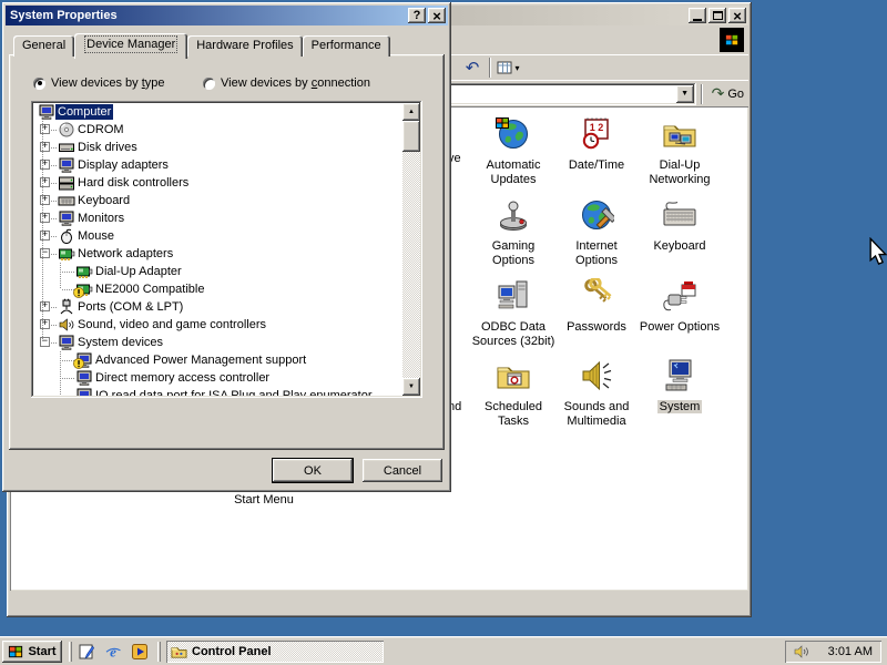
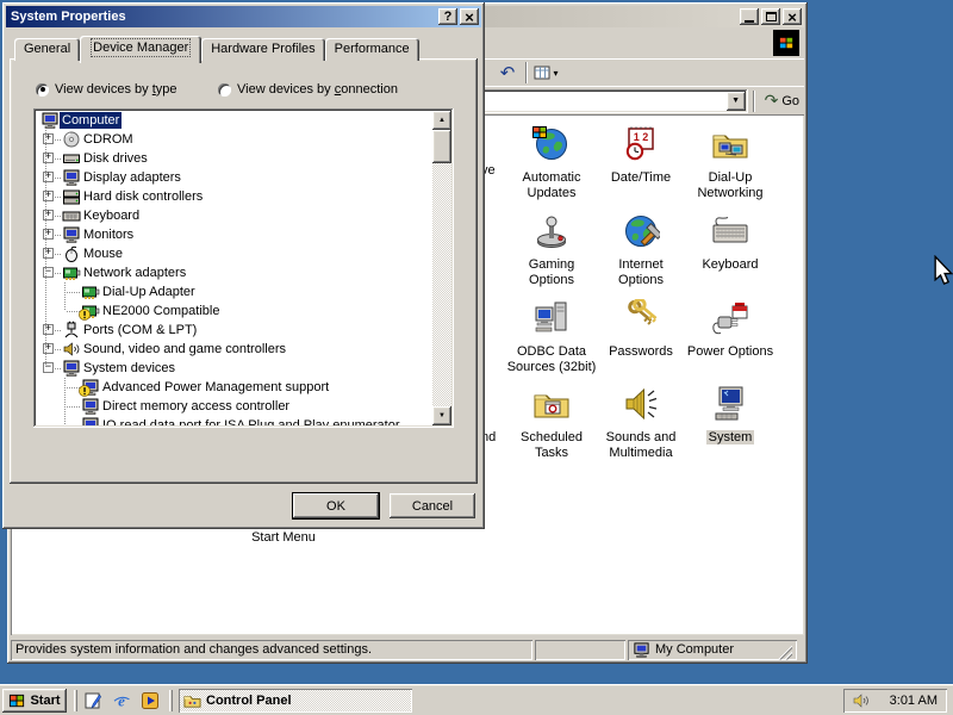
  ↶
  ▾
  ↷
  Go
  Automatic
  Updates
  Date/Time
  Dial-Up
  Networking
  Gaming
  Options
  Internet
  Options
  Keyboard
  ODBC Data
  Sources (32bit)
  Passwords
  Power Options
  Scheduled
  Tasks
  Sounds and
  Multimedia
  System
  nd
  Start Menu
+ Provides system information and changes advanced settings.
+ My Computer
  System Properties
  General
  Device Manager
  Hardware Profiles
  Performance
  View devices by type
  View devices by connection
  Computer
  +
  CDROM
  +
  Disk drives
  +
  Display adapters
  +
  Hard disk controllers
  +
  Keyboard
  +
  Monitors
  +
  Mouse
  −
  Network adapters
  Dial-Up Adapter
  NE2000 Compatible
  +
  Ports (COM & LPT)
  +
  Sound, video and game controllers
  −
  System devices
  Advanced Power Management support
  Direct memory access controller
  OK
  Cancel
  Start
  Control Panel
  3:01 AM
